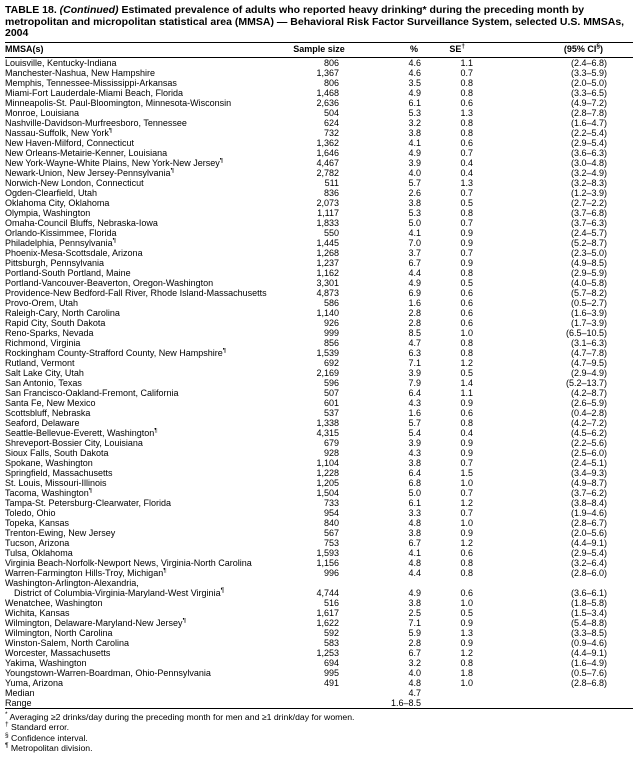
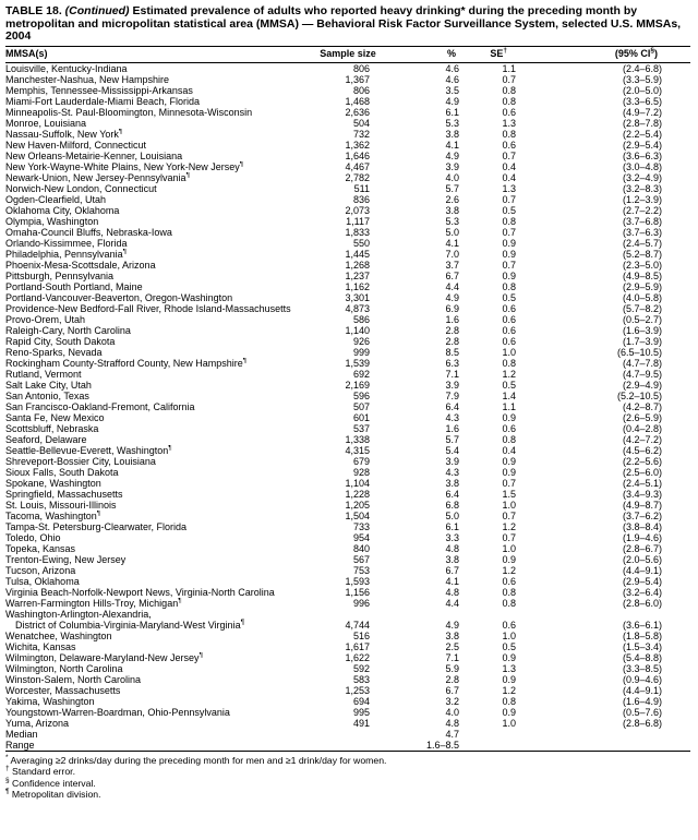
  TABLE 18. (Continued) Estimated prevalence of adults who reported heavy drinking* during the preceding month by metropolitan and micropolitan statistical area (MMSA) — Behavioral Risk Factor Surveillance System, selected U.S. MMSAs, 2004
  MMSA(s)	Sample size	%	SE	(95% CI )
  Louisville, Kentucky-Indiana	806	4.6	1.1	(2.4–6.8)
  Manchester-Nashua, New Hampshire	1,367	4.6	0.7	(3.3–5.9)
  Memphis, Tennessee-Mississippi-Arkansas	806	3.5	0.8	(2.0–5.0)
  Miami-Fort Lauderdale-Miami Beach, Florida	1,468	4.9	0.8	(3.3–6.5)
  Minneapolis-St. Paul-Bloomington, Minnesota-Wisconsin	2,636	6.1	0.6	(4.9–7.2)
  Monroe, Louisiana	504	5.3	1.3	(2.8–7.8)
- Nashville-Davidson-Murfreesboro, Tennessee	624	3.2	0.8	(1.6–4.7)
  Nassau-Suffolk, New York	732	3.8	0.8	(2.2–5.4)
  New Haven-Milford, Connecticut	1,362	4.1	0.6	(2.9–5.4)
  New Orleans-Metairie-Kenner, Louisiana	1,646	4.9	0.7	(3.6–6.3)
  New York-Wayne-White Plains, New York-New Jersey	4,467	3.9	0.4	(3.0–4.8)
  Newark-Union, New Jersey-Pennsylvania	2,782	4.0	0.4	(3.2–4.9)
  Norwich-New London, Connecticut	511	5.7	1.3	(3.2–8.3)
  Ogden-Clearfield, Utah	836	2.6	0.7	(1.2–3.9)
  Oklahoma City, Oklahoma	2,073	3.8	0.5	(2.7–2.2)
  Olympia, Washington	1,117	5.3	0.8	(3.7–6.8)
  Omaha-Council Bluffs, Nebraska-Iowa	1,833	5.0	0.7	(3.7–6.3)
  Orlando-Kissimmee, Florida	550	4.1	0.9	(2.4–5.7)
  Philadelphia, Pennsylvania	1,445	7.0	0.9	(5.2–8.7)
  Phoenix-Mesa-Scottsdale, Arizona	1,268	3.7	0.7	(2.3–5.0)
  Pittsburgh, Pennsylvania	1,237	6.7	0.9	(4.9–8.5)
  Portland-South Portland, Maine	1,162	4.4	0.8	(2.9–5.9)
  Portland-Vancouver-Beaverton, Oregon-Washington	3,301	4.9	0.5	(4.0–5.8)
  Providence-New Bedford-Fall River, Rhode Island-Massachusetts	4,873	6.9	0.6	(5.7–8.2)
  Provo-Orem, Utah	586	1.6	0.6	(0.5–2.7)
  Raleigh-Cary, North Carolina	1,140	2.8	0.6	(1.6–3.9)
  Rapid City, South Dakota	926	2.8	0.6	(1.7–3.9)
  Reno-Sparks, Nevada	999	8.5	1.0	(6.5–10.5)
- Richmond, Virginia	856	4.7	0.8	(3.1–6.3)
  Rockingham County-Strafford County, New Hampshire	1,539	6.3	0.8	(4.7–7.8)
  Rutland, Vermont	692	7.1	1.2	(4.7–9.5)
  Salt Lake City, Utah	2,169	3.9	0.5	(2.9–4.9)
- San Antonio, Texas	596	7.9	1.4	(5.2–13.7)
+ San Antonio, Texas	596	7.9	1.4	(5.2–10.5)
  San Francisco-Oakland-Fremont, California	507	6.4	1.1	(4.2–8.7)
  Santa Fe, New Mexico	601	4.3	0.9	(2.6–5.9)
  Scottsbluff, Nebraska	537	1.6	0.6	(0.4–2.8)
  Seaford, Delaware	1,338	5.7	0.8	(4.2–7.2)
  Seattle-Bellevue-Everett, Washington	4,315	5.4	0.4	(4.5–6.2)
  Shreveport-Bossier City, Louisiana	679	3.9	0.9	(2.2–5.6)
  Sioux Falls, South Dakota	928	4.3	0.9	(2.5–6.0)
  Spokane, Washington	1,104	3.8	0.7	(2.4–5.1)
  Springfield, Massachusetts	1,228	6.4	1.5	(3.4–9.3)
  St. Louis, Missouri-Illinois	1,205	6.8	1.0	(4.9–8.7)
  Tacoma, Washington	1,504	5.0	0.7	(3.7–6.2)
  Tampa-St. Petersburg-Clearwater, Florida	733	6.1	1.2	(3.8–8.4)
  Toledo, Ohio	954	3.3	0.7	(1.9–4.6)
  Topeka, Kansas	840	4.8	1.0	(2.8–6.7)
  Trenton-Ewing, New Jersey	567	3.8	0.9	(2.0–5.6)
  Tucson, Arizona	753	6.7	1.2	(4.4–9.1)
  Tulsa, Oklahoma	1,593	4.1	0.6	(2.9–5.4)
  Virginia Beach-Norfolk-Newport News, Virginia-North Carolina	1,156	4.8	0.8	(3.2–6.4)
  Warren-Farmington Hills-Troy, Michigan	996	4.4	0.8	(2.8–6.0)
  Washington-Arlington-Alexandria,District of Columbia-Virginia-Maryland-West Virginia	4,744	4.9	0.6	(3.6–6.1)
  Wenatchee, Washington	516	3.8	1.0	(1.8–5.8)
  Wichita, Kansas	1,617	2.5	0.5	(1.5–3.4)
  Wilmington, Delaware-Maryland-New Jersey	1,622	7.1	0.9	(5.4–8.8)
  Wilmington, North Carolina	592	5.9	1.3	(3.3–8.5)
  Winston-Salem, North Carolina	583	2.8	0.9	(0.9–4.6)
  Worcester, Massachusetts	1,253	6.7	1.2	(4.4–9.1)
  Yakima, Washington	694	3.2	0.8	(1.6–4.9)
- Youngstown-Warren-Boardman, Ohio-Pennsylvania	995	4.0	1.8	(0.5–7.6)
+ Youngstown-Warren-Boardman, Ohio-Pennsylvania	995	4.0	0.9	(0.5–7.6)
  Yuma, Arizona	491	4.8	1.0	(2.8–6.8)
  Median		4.7
  Range		1.6–8.5
  Averaging ≥2 drinks/day during the preceding month for men and ≥1 drink/day for women.
  Standard error.
  Confidence interval.
  Metropolitan division.
